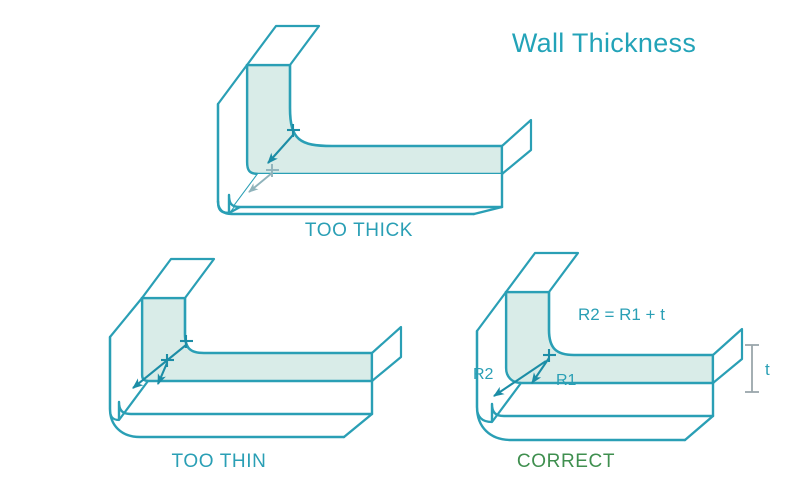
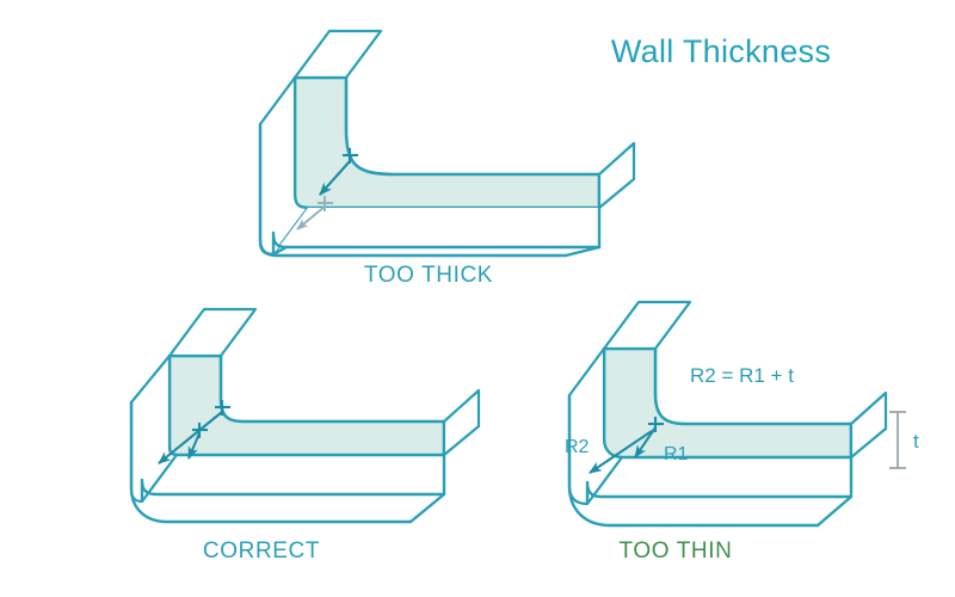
  TOO THICK
  Wall Thickness
- TOO THIN
+ CORRECT
  R2 = R1 + t
  R2
  R1
  t
- CORRECT
+ TOO THIN
